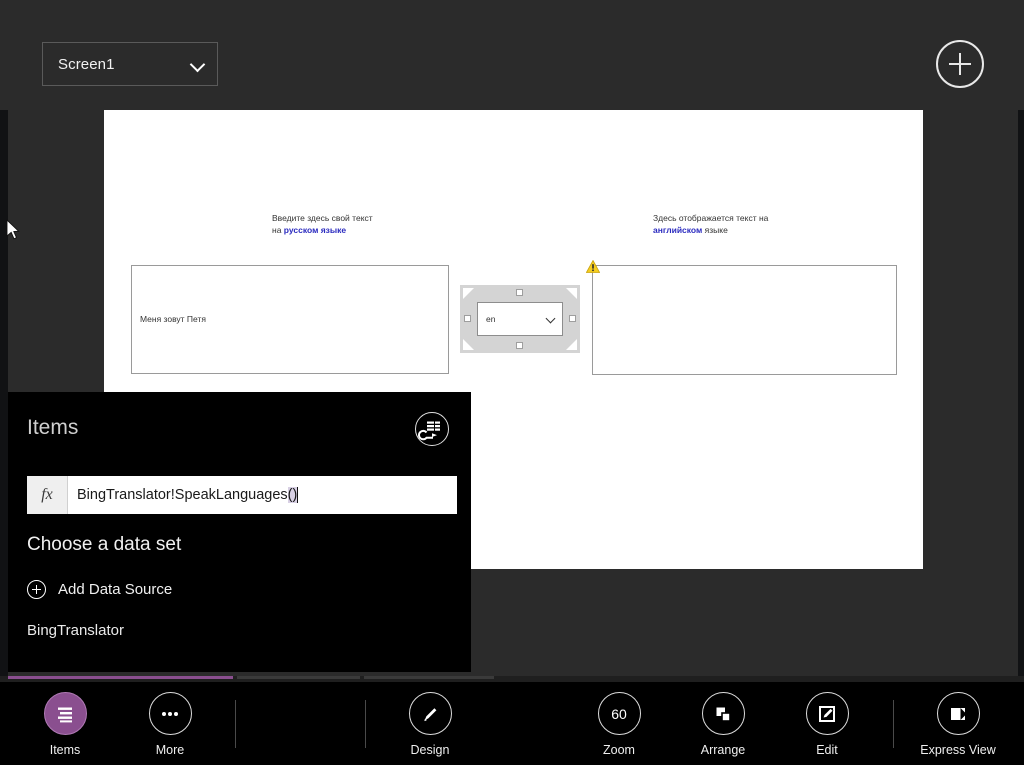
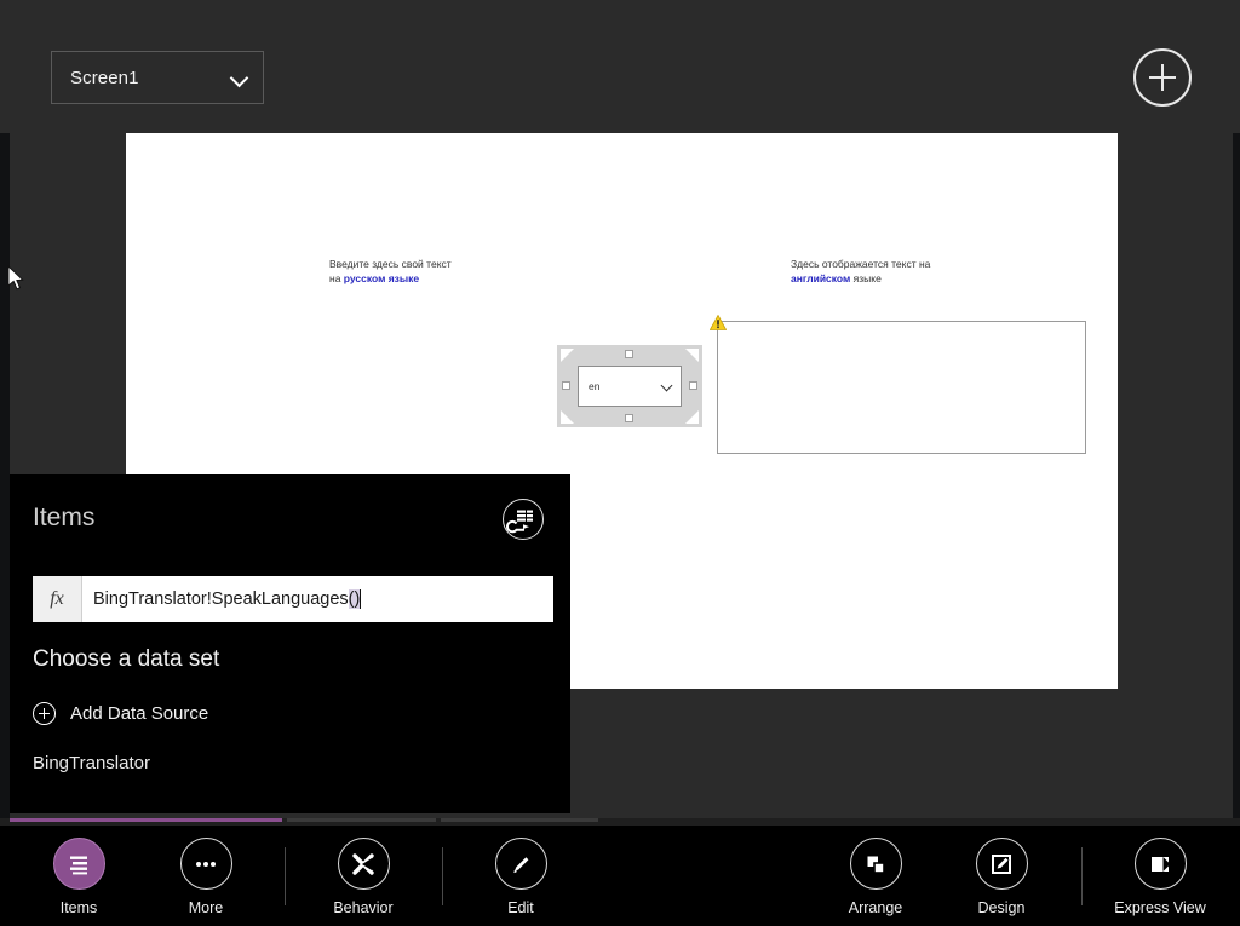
  Screen1
  Введите здесь свой текст
  на русском языке
  Здесь отображается текст на
  английском языке
- Меня зовут Петя
  en
  Items
  fx
  BingTranslator!SpeakLanguages
  ()
  Choose a data set
  Add Data Source
  BingTranslator
  Items
  More
+ Behavior
- Design
+ Edit
- 60
- Zoom
  Arrange
- Edit
+ Design
  Express View
